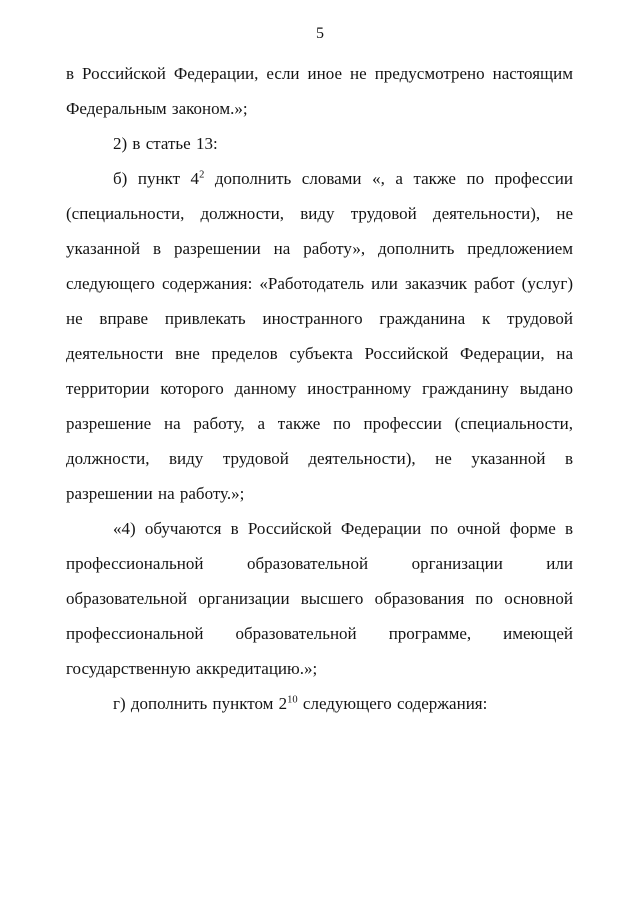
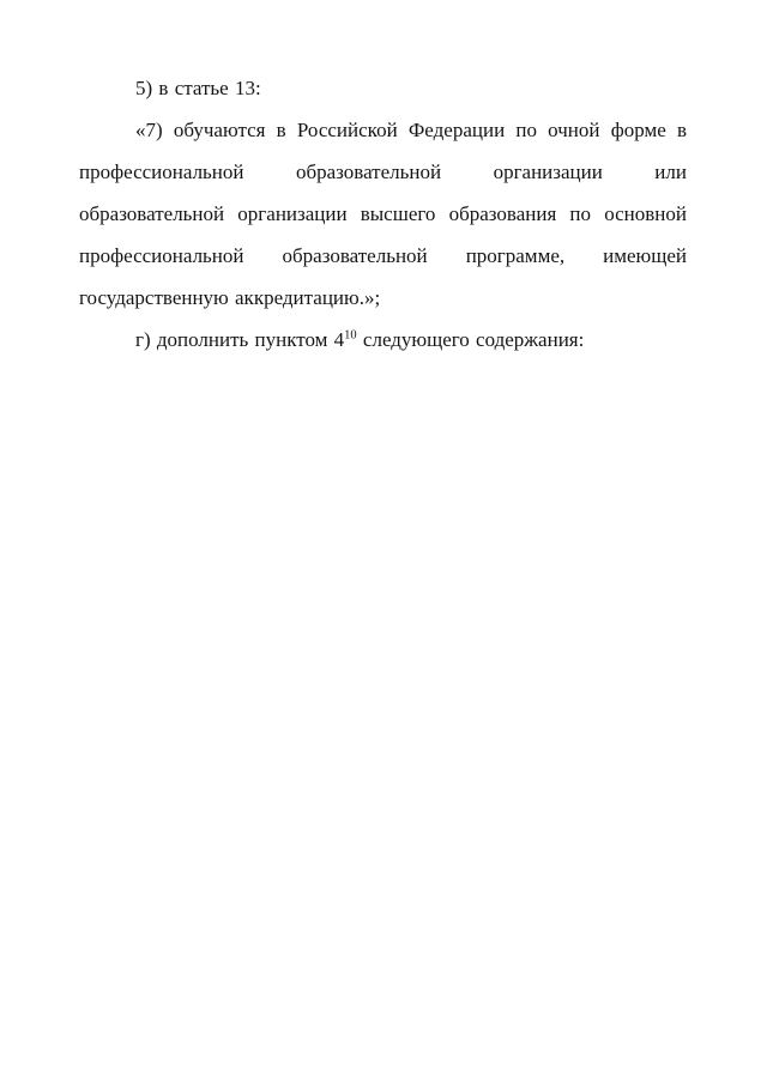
- 5
- в Российской Федерации, если иное не предусмотрено настоящим Федеральным законом.»;
- 2) в статье 13:
+ 5) в статье 13:
- б) пункт 42 дополнить словами «, а также по профессии (специальности, должности, виду трудовой деятельности), не указанной в разрешении на работу», дополнить предложением следующего содержания: «Работодатель или заказчик работ (услуг) не вправе привлекать иностранного гражданина к трудовой деятельности вне пределов субъекта Российской Федерации, на территории которого данному иностранному гражданину выдано разрешение на работу, а также по профессии (специальности, должности, виду трудовой деятельности), не указанной в разрешении на работу.»;
- «4) обучаются в Российской Федерации по очной форме в профессиональной образовательной организации или образовательной организации высшего образования по основной профессиональной образовательной программе, имеющей государственную аккредитацию.»;
+ «7) обучаются в Российской Федерации по очной форме в профессиональной образовательной организации или образовательной организации высшего образования по основной профессиональной образовательной программе, имеющей государственную аккредитацию.»;
- г) дополнить пунктом 210 следующего содержания:
+ г) дополнить пунктом 410 следующего содержания:
